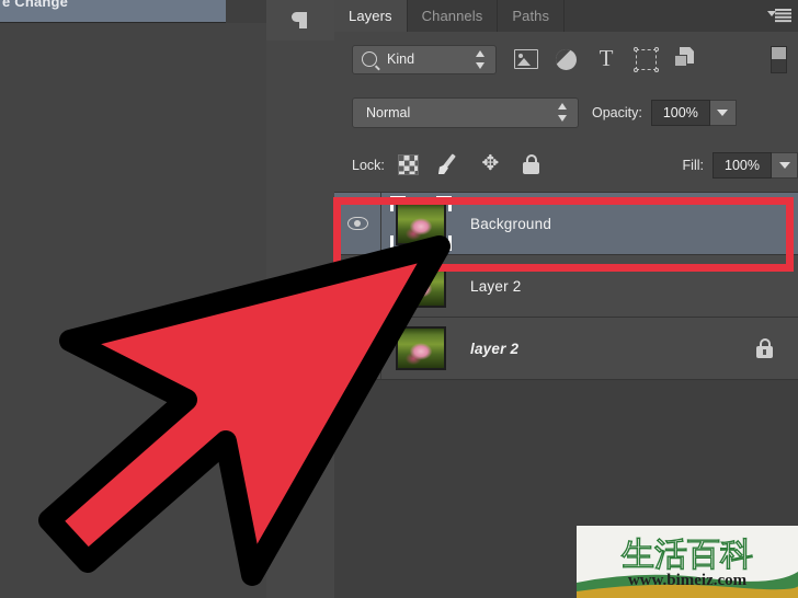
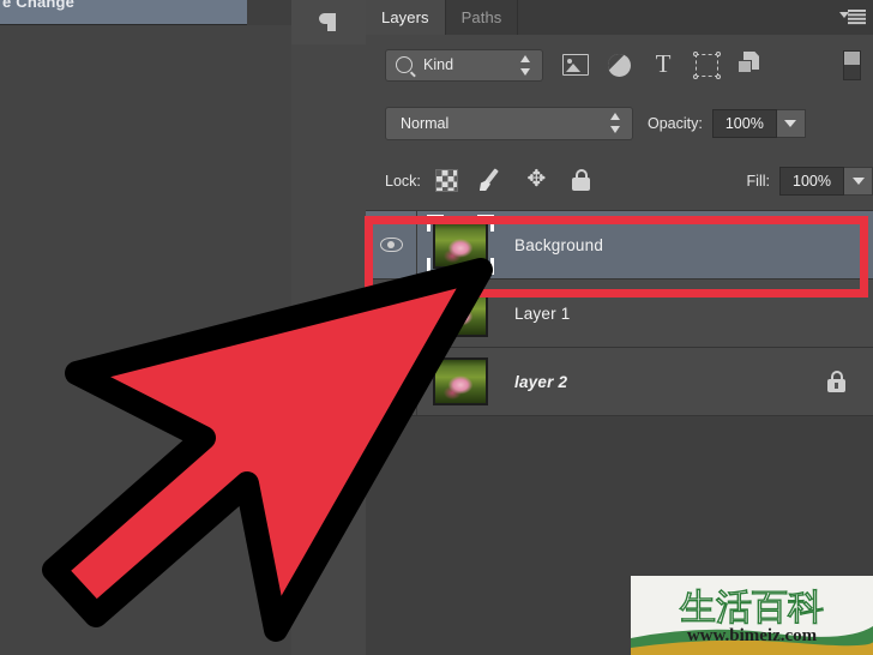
  e Change
  Layers
- Channels
  Paths
  Kind
  T
  Normal
  Opacity:
  100%
  Lock:
  ✥
  Fill:
  100%
  Background
- Layer 2
+ Layer 1
  layer 2
  生活百科
  www.bimeiz.com
